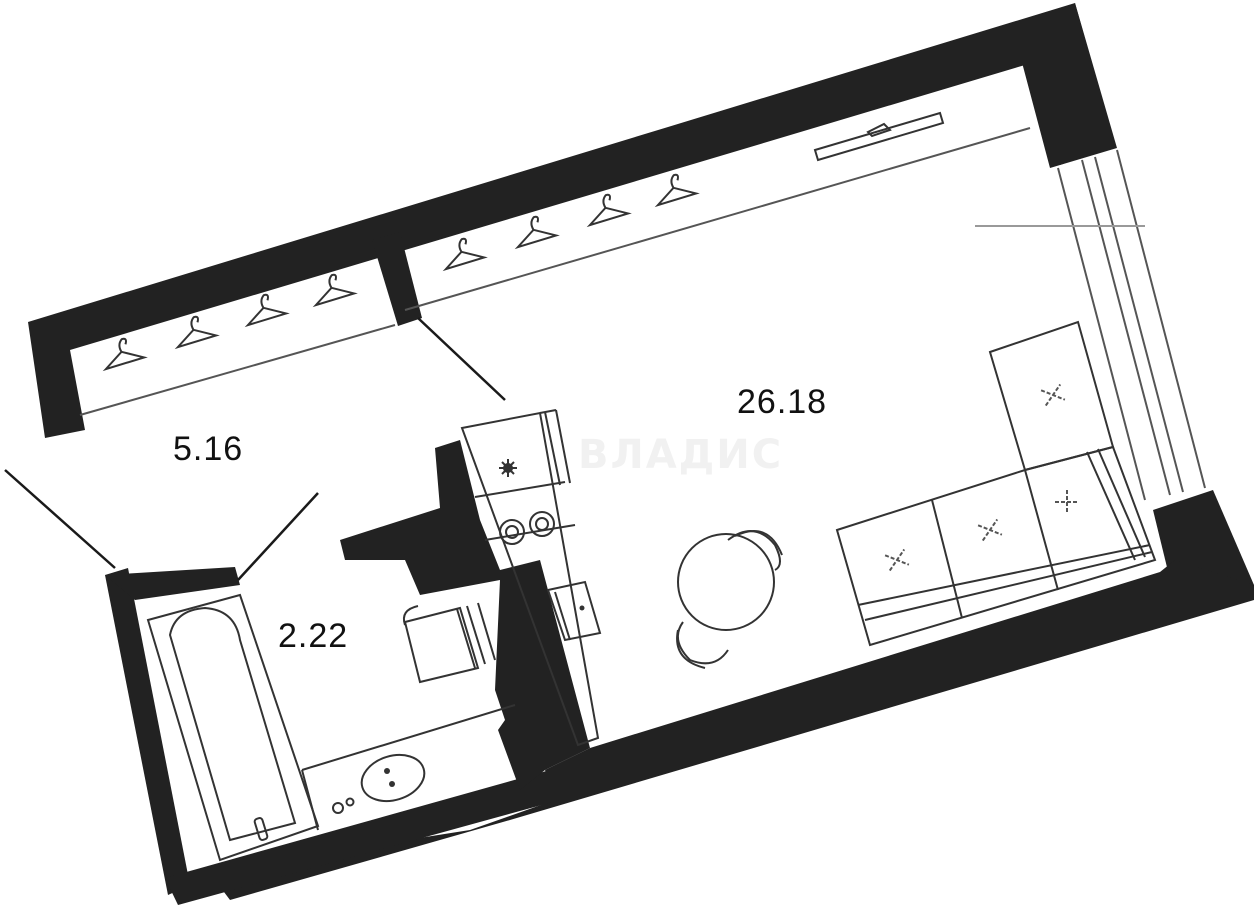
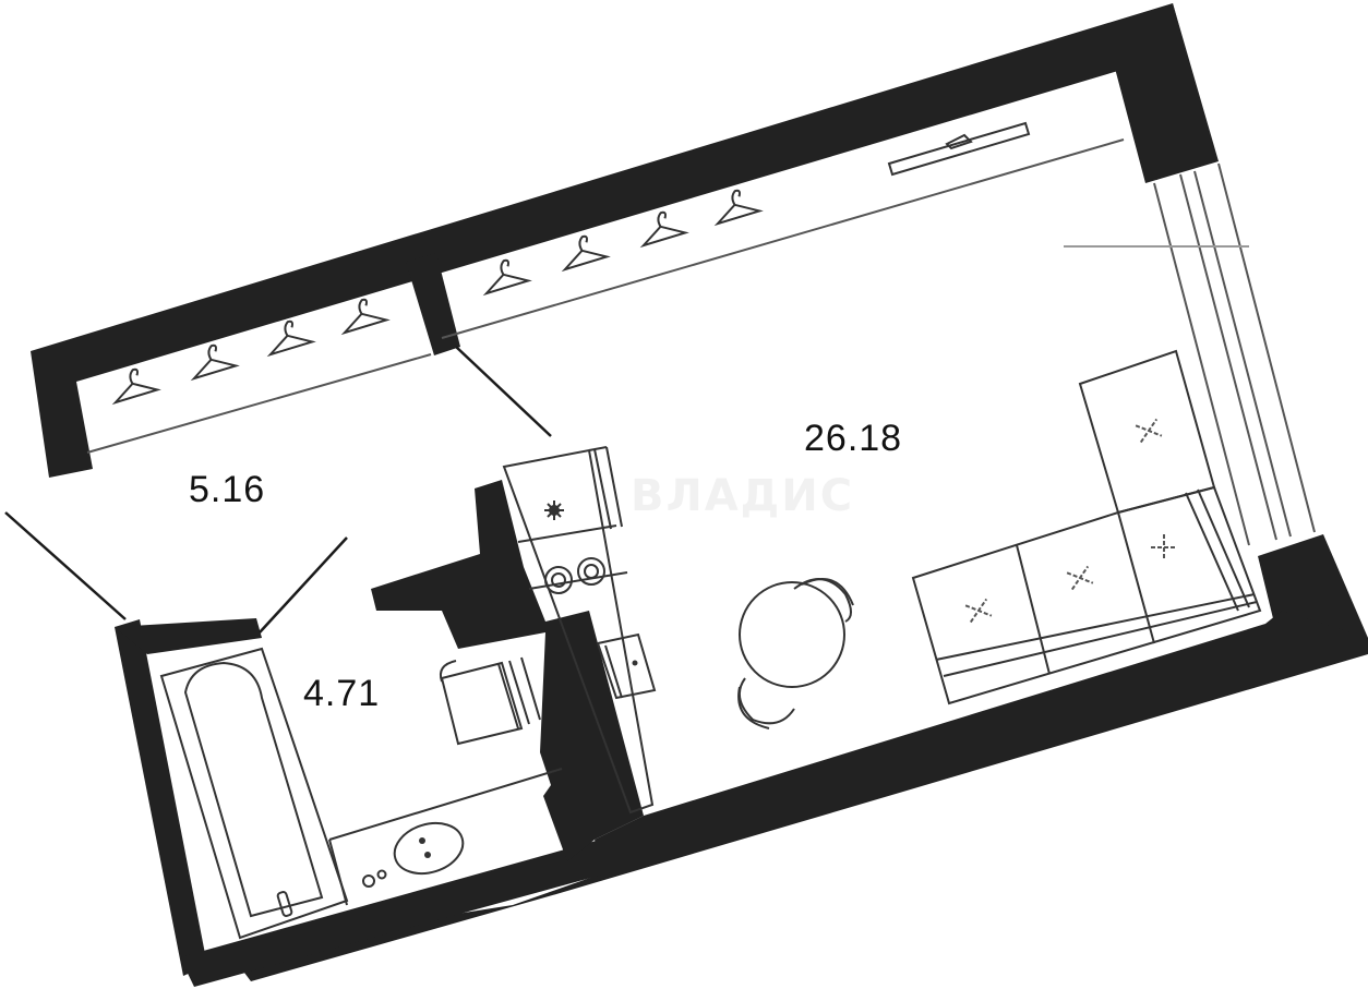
  26.18
  5.16
- 2.22
+ 4.71
